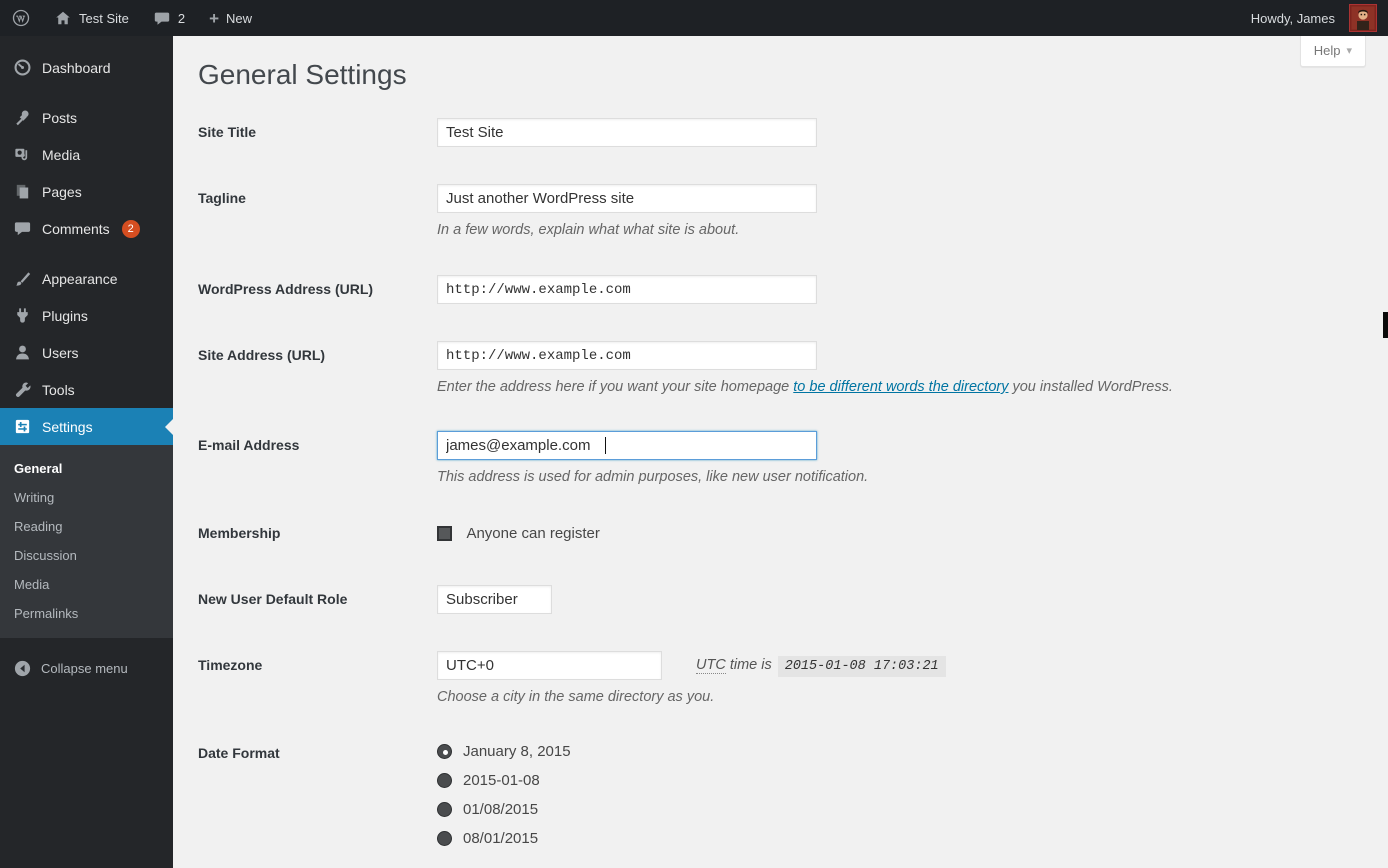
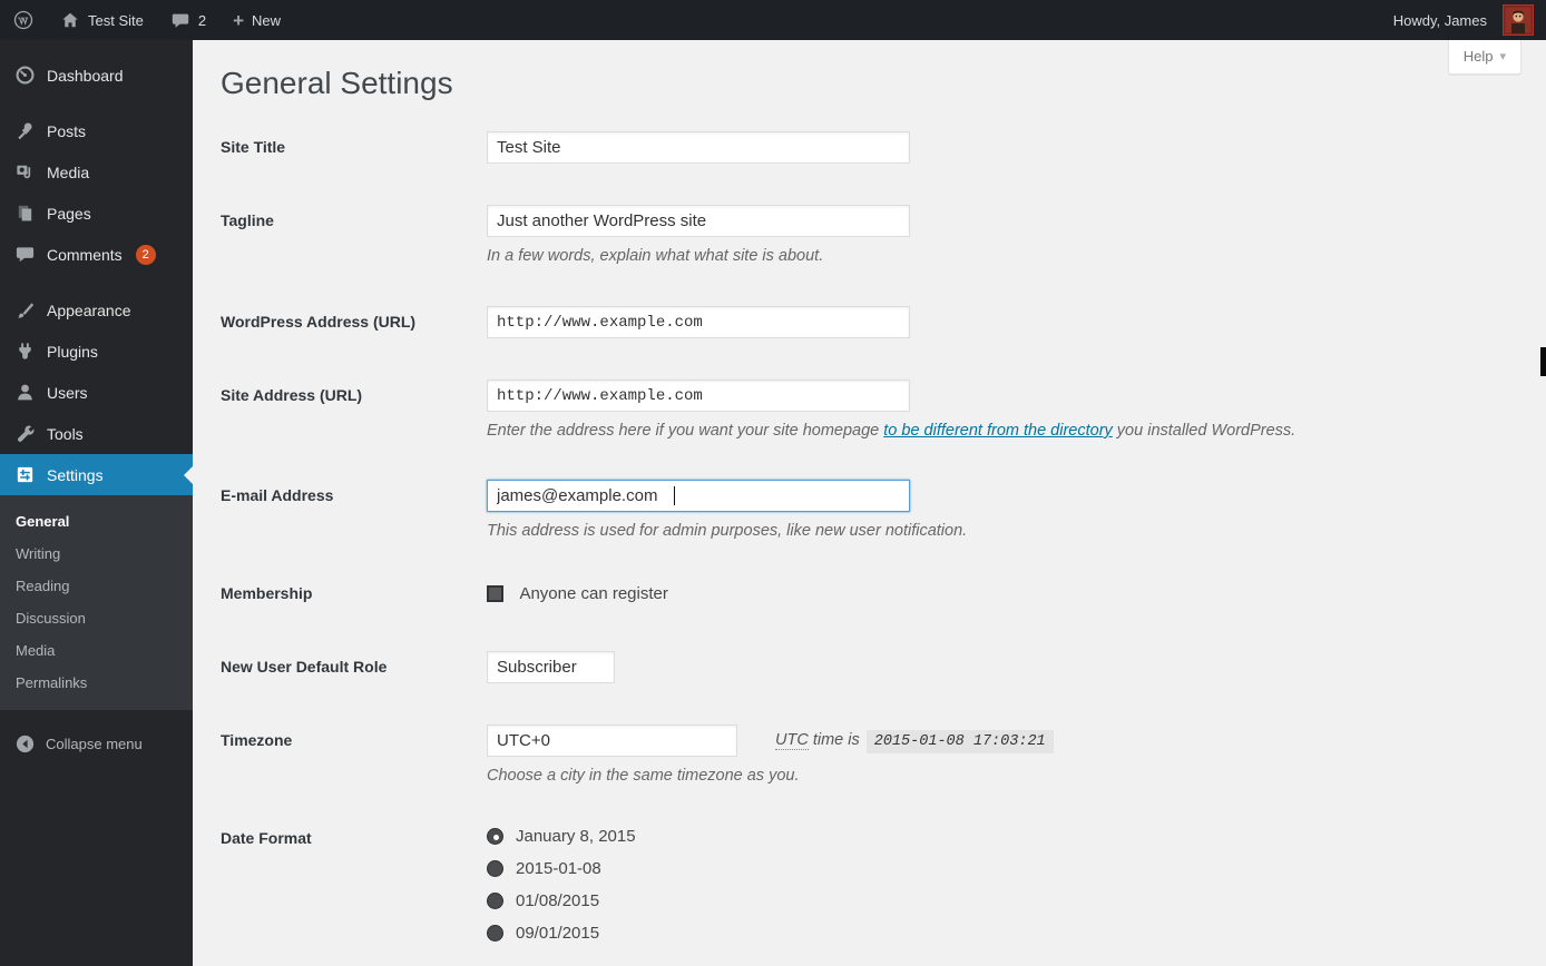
  Test Site
  2
  +
  New
  Howdy, James
  Dashboard
  Posts
  Media
  Pages
  Comments
  2
  Appearance
  Plugins
  Users
  Tools
  Settings
  General
  Writing
  Reading
  Discussion
  Media
  Permalinks
  Collapse menu
  Help
  ▾
  General Settings
  Site Title
  Test Site
  Tagline
  Just another WordPress site
  In a few words, explain what what site is about.
  WordPress Address (URL)
  http://www.example.com
  Site Address (URL)
  http://www.example.com
- Enter the address here if you want your site homepage to be different words the directory you installed WordPress.
+ Enter the address here if you want your site homepage to be different from the directory you installed WordPress.
  E-mail Address
  james@example.com
  This address is used for admin purposes, like new user notification.
  Membership
  Anyone can register
  New User Default Role
  Subscriber
  Timezone
  UTC+0
  UTC time is 2015-01-08 17:03:21
- Choose a city in the same directory as you.
+ Choose a city in the same timezone as you.
  Date Format
  January 8, 2015
  2015-01-08
  01/08/2015
- 08/01/2015
+ 09/01/2015
